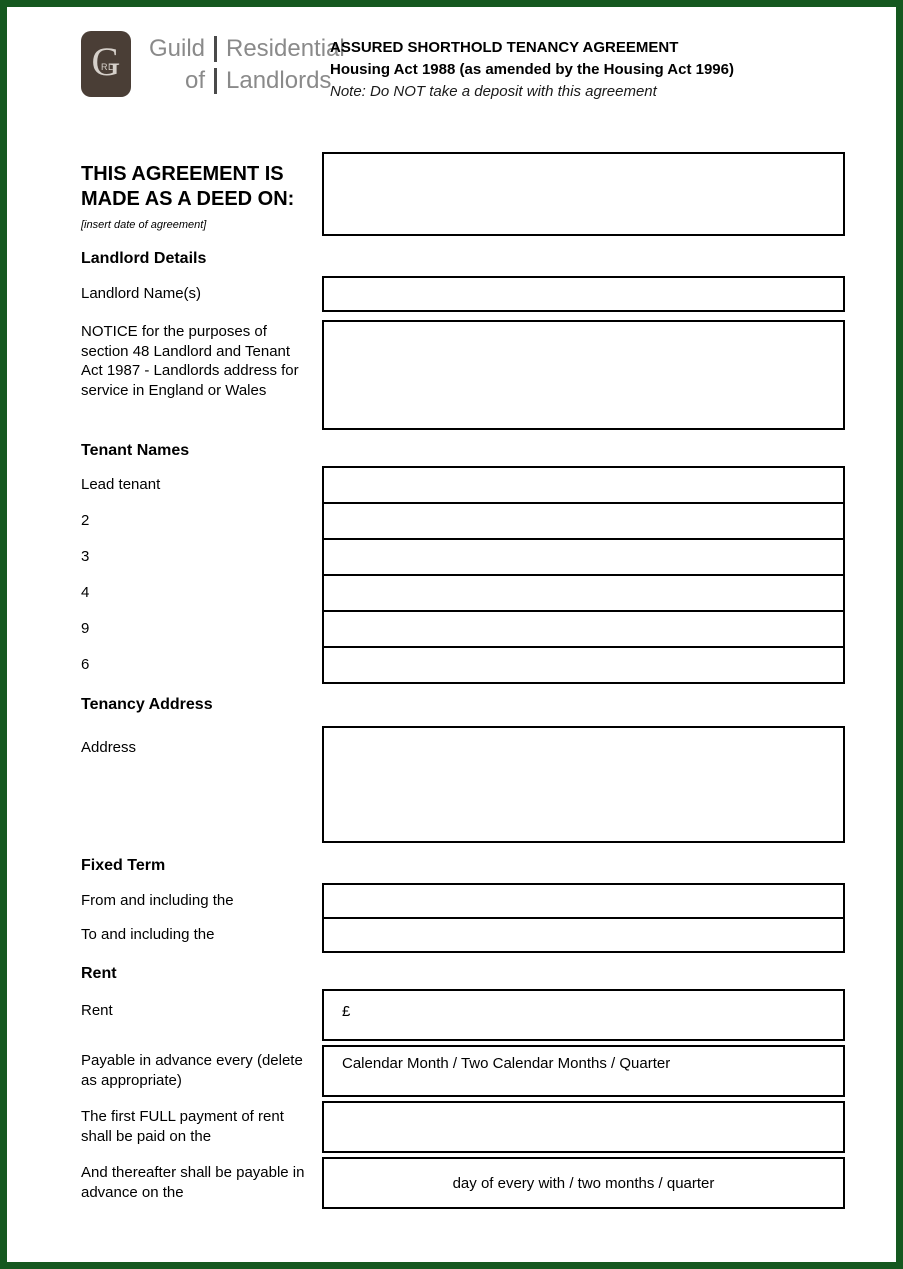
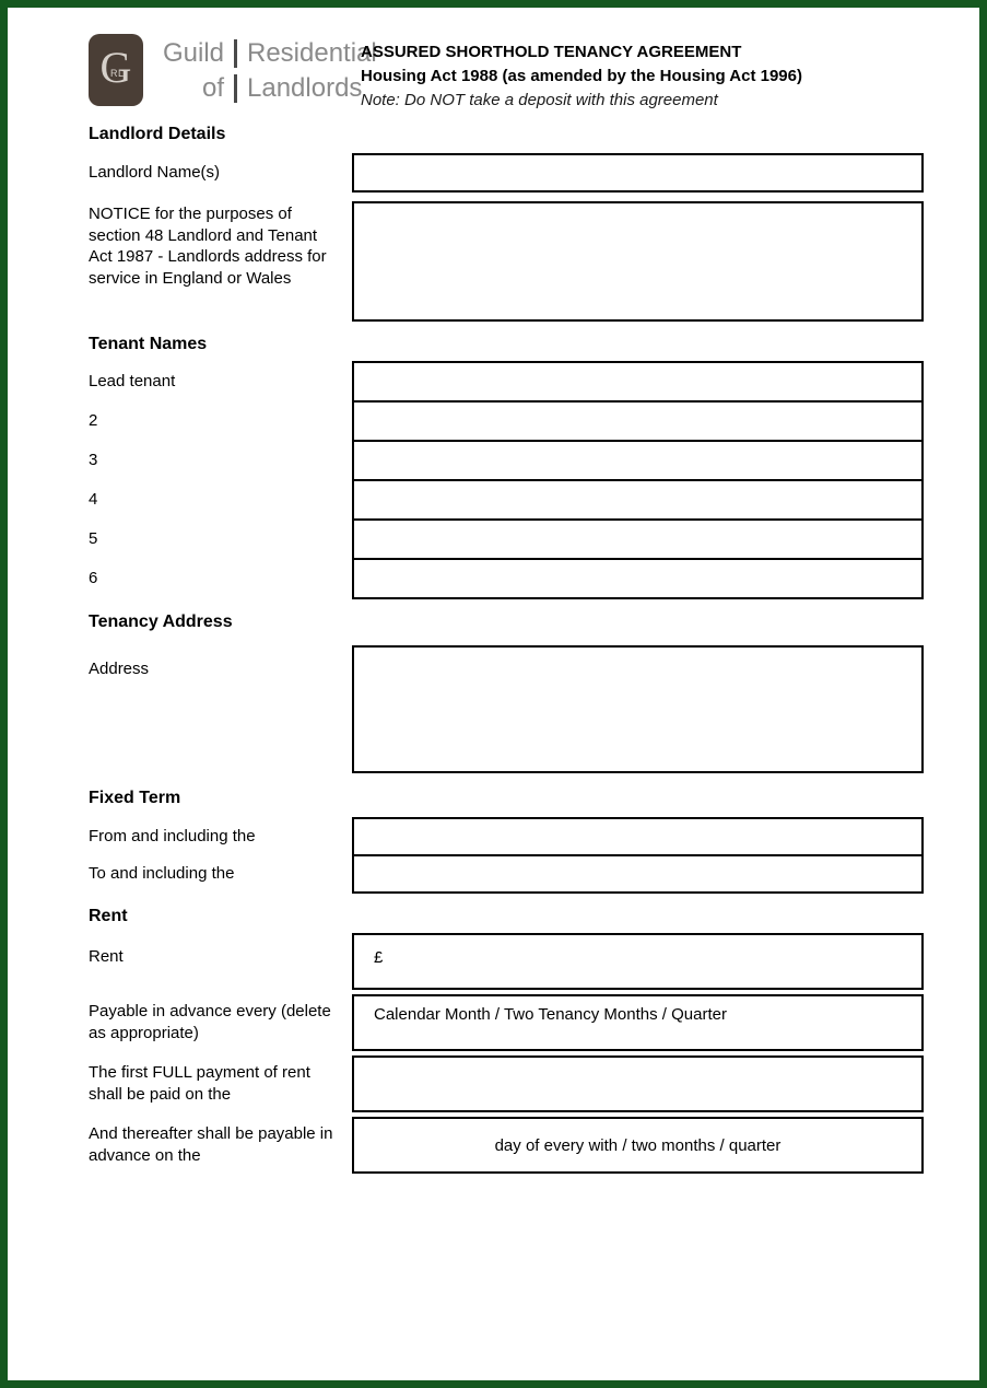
  G
  RL
  Guild
  Residential
  of
  Landlords
  ASSURED SHORTHOLD TENANCY AGREEMENT
  Housing Act 1988 (as amended by the Housing Act 1996)
  Note: Do NOT take a deposit with this agreement
- THIS AGREEMENT IS MADE AS A DEED ON:
- [insert date of agreement]
  Landlord Details
  Landlord Name(s)
  NOTICE for the purposes of section 48 Landlord and Tenant Act 1987 - Landlords address for service in England or Wales
  Tenant Names
  Lead tenant
  2
  3
  4
- 9
+ 5
  6
  Tenancy Address
  Address
  Fixed Term
  From and including the
  To and including the
  Rent
  Rent
  £
  Payable in advance every (delete as appropriate)
- Calendar Month / Two Calendar Months / Quarter
+ Calendar Month / Two Tenancy Months / Quarter
  The first FULL payment of rent shall be paid on the
  And thereafter shall be payable in advance on the
  day of every with / two months / quarter
